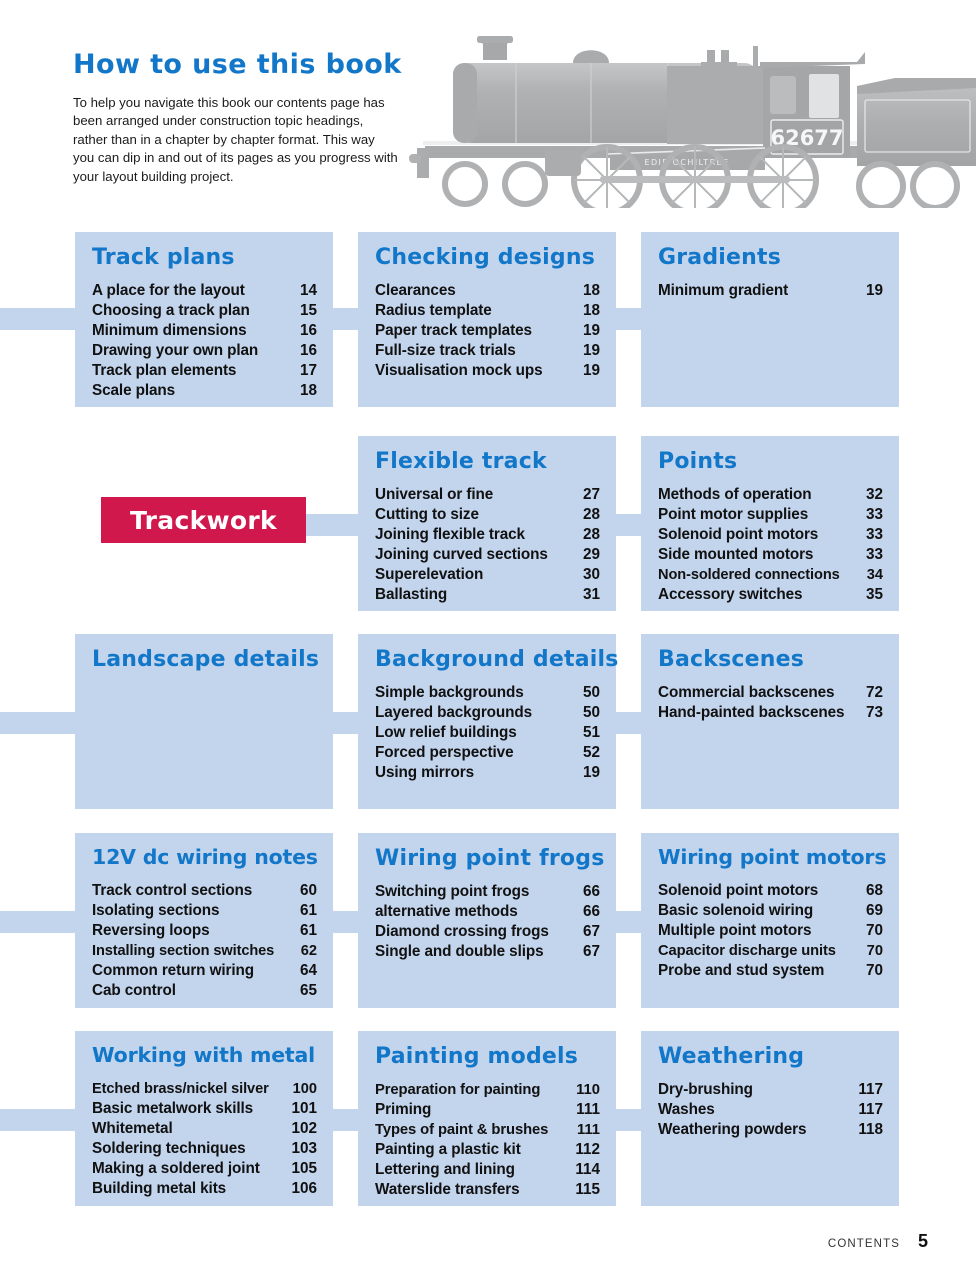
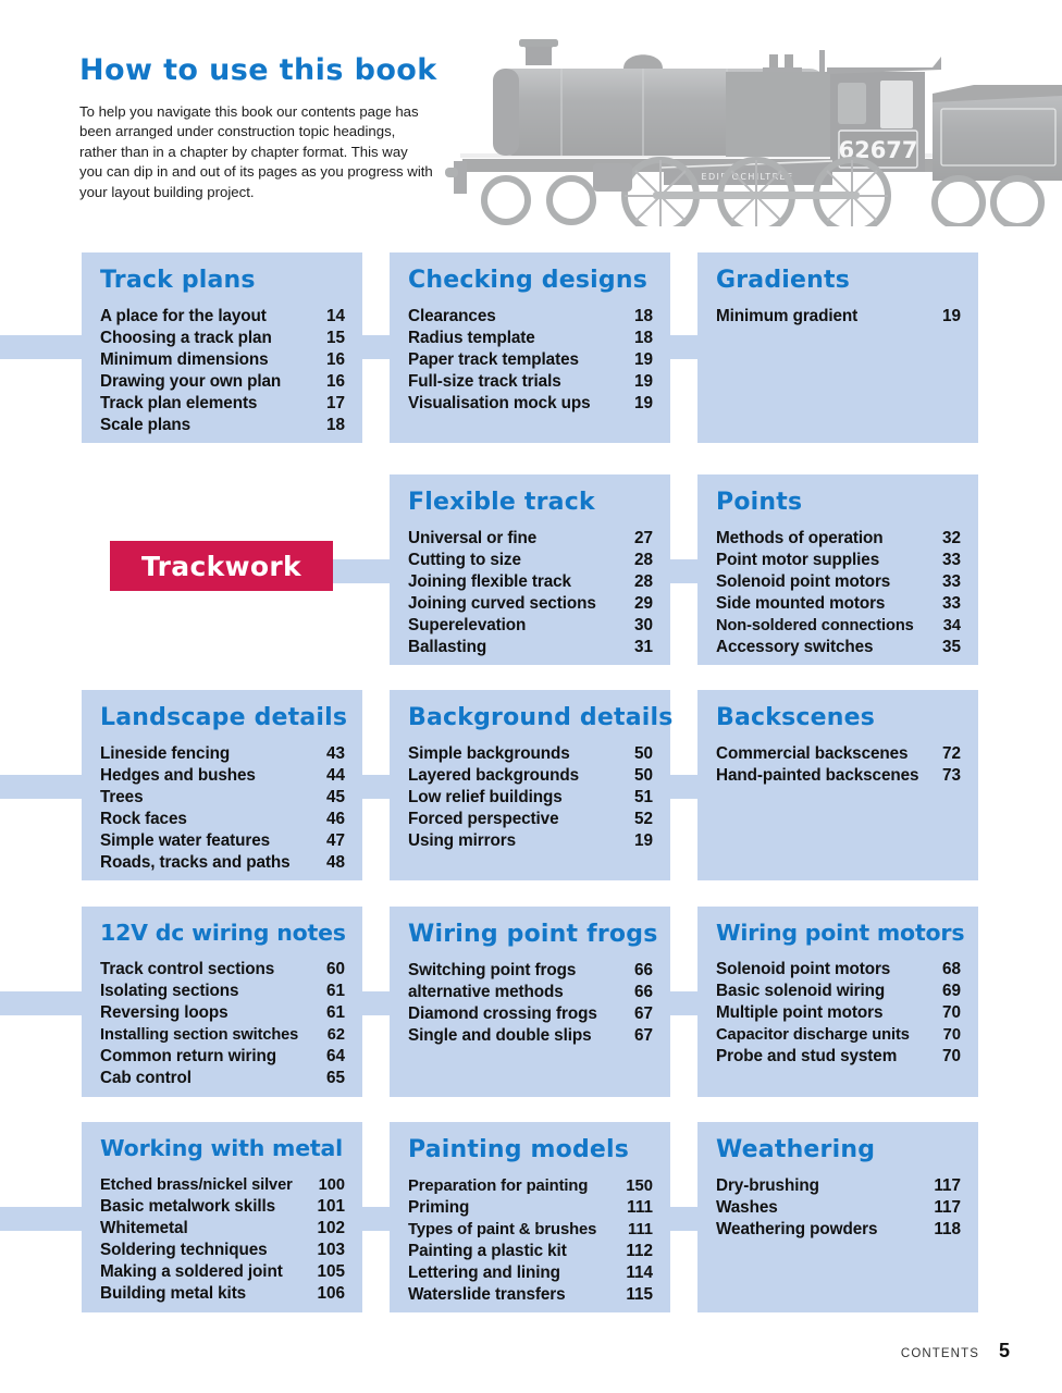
  62677
  EDIE OCHILTREE
  How to use this book
  To help you navigate this book our contents page has been arranged under construction topic headings, rather than in a chapter by chapter format. This way you can dip in and out of its pages as you progress with your layout building project.
  Track plans
  A place for the layout
  14
  Choosing a track plan
  15
  Minimum dimensions
  16
  Drawing your own plan
  16
  Track plan elements
  17
  Scale plans
  18
  Checking designs
  Clearances
  18
  Radius template
  18
  Paper track templates
  19
  Full-size track trials
  19
  Visualisation mock ups
  19
  Gradients
  Minimum gradient
  19
  Trackwork
  Flexible track
  Universal or fine
  27
  Cutting to size
  28
  Joining flexible track
  28
  Joining curved sections
  29
  Superelevation
  30
  Ballasting
  31
  Points
  Methods of operation
  32
  Point motor supplies
  33
  Solenoid point motors
  33
  Side mounted motors
  33
  Non-soldered connections
  34
  Accessory switches
  35
  Landscape details
+ Lineside fencing
+ 43
+ Hedges and bushes
+ 44
+ Trees
+ 45
+ Rock faces
+ 46
+ Simple water features
+ 47
+ Roads, tracks and paths
+ 48
  Background details
  Simple backgrounds
  50
  Layered backgrounds
  50
  Low relief buildings
  51
  Forced perspective
  52
  Using mirrors
  19
  Backscenes
  Commercial backscenes
  72
  Hand-painted backscenes
  73
  12V dc wiring notes
  Track control sections
  60
  Isolating sections
  61
  Reversing loops
  61
  Installing section switches
  62
  Common return wiring
  64
  Cab control
  65
  Wiring point frogs
  Switching point frogs
  66
  alternative methods
  66
  Diamond crossing frogs
  67
  Single and double slips
  67
  Wiring point motors
  Solenoid point motors
  68
  Basic solenoid wiring
  69
  Multiple point motors
  70
  Capacitor discharge units
  70
  Probe and stud system
  70
  Working with metal
  Etched brass/nickel silver
  100
  Basic metalwork skills
  101
  Whitemetal
  102
  Soldering techniques
  103
  Making a soldered joint
  105
  Building metal kits
  106
  Painting models
  Preparation for painting
- 110
+ 150
  Priming
  111
  Types of paint & brushes
  111
  Painting a plastic kit
  112
  Lettering and lining
  114
  Waterslide transfers
  115
  Weathering
  Dry-brushing
  117
  Washes
  117
  Weathering powders
  118
  CONTENTS
  5
